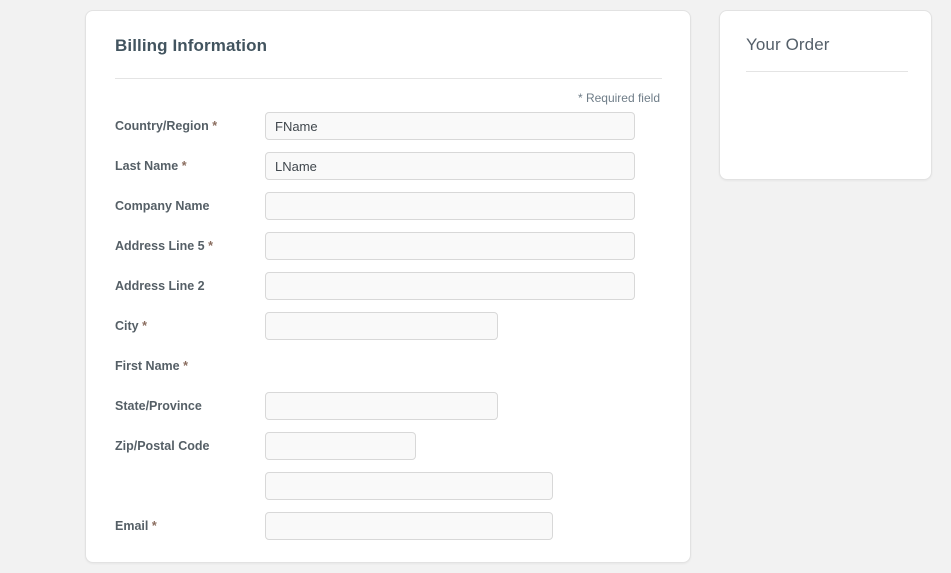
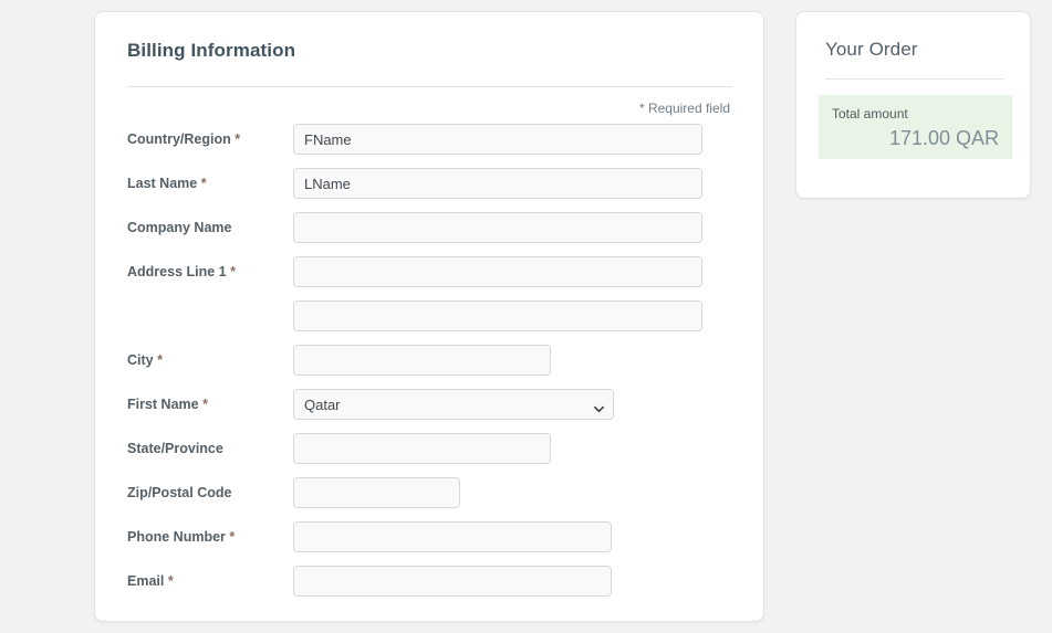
  Billing Information
  * Required field
  Country/Region *
  FName
  Last Name *
  LName
  Company Name
- Address Line 5 *
+ Address Line 1 *
- Address Line 2
  City *
  First Name *
+ Qatar
  State/Province
  Zip/Postal Code
+ Phone Number *
  Email *
  Your Order
+ Total amount
+ 171.00 QAR
